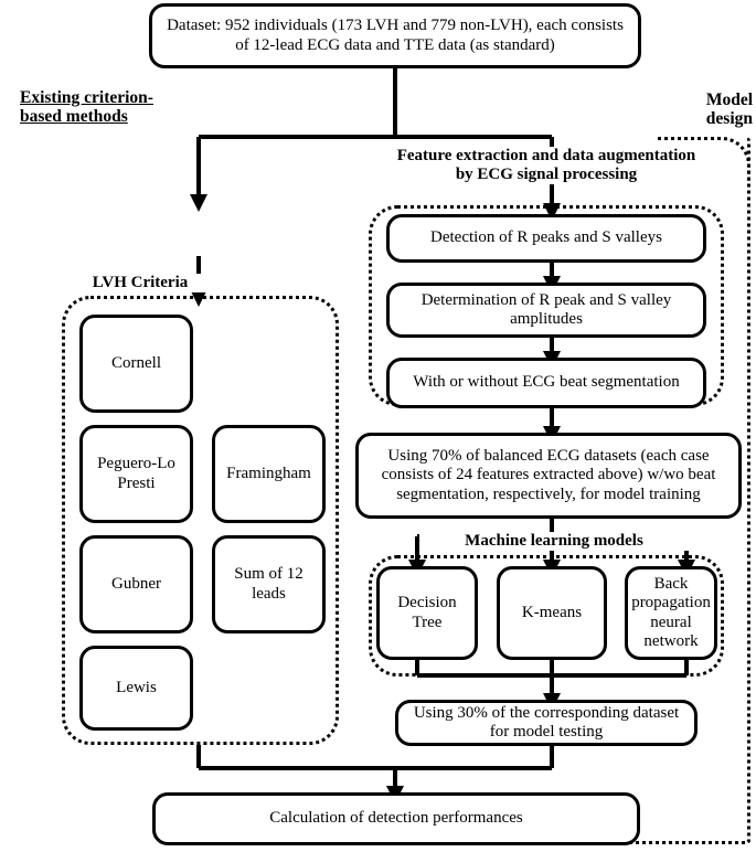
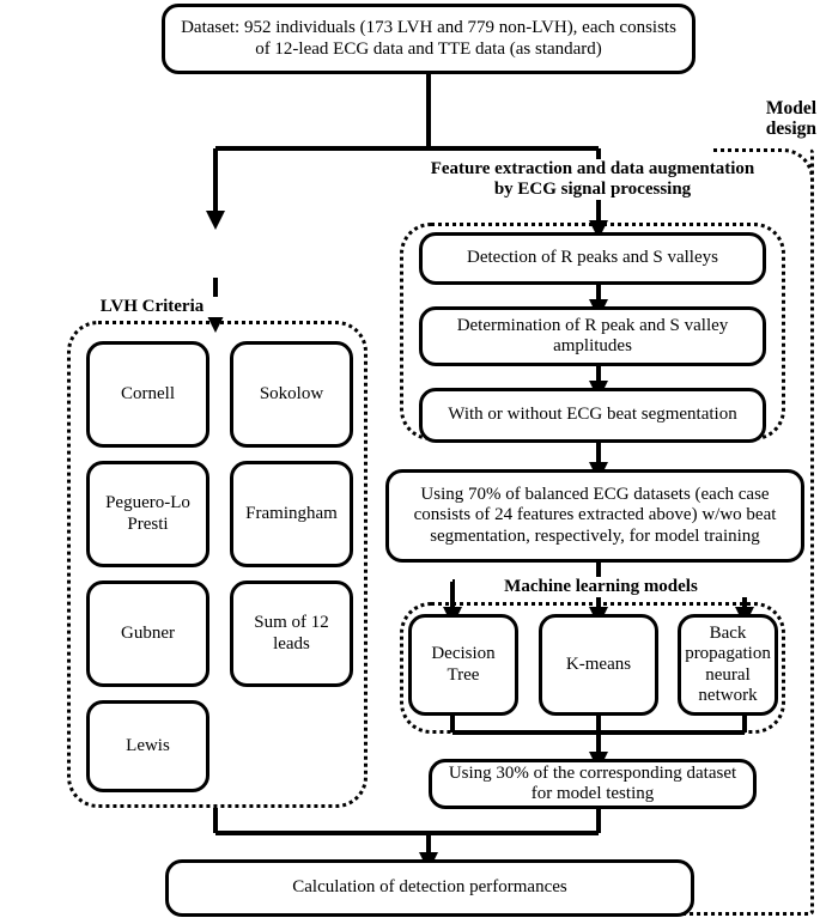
- Existing criterion-
- based methods
  Model
  design
  Feature extraction and data augmentation
  by ECG signal processing
  LVH Criteria
  Machine learning models
  Dataset: 952 individuals (173 LVH and 779 non-LVH), each consists of 12-lead ECG data and TTE data (as standard)
  Detection of R peaks and S valleys
  Determination of R peak and S valley amplitudes
  With or without ECG beat segmentation
  Using 70% of balanced ECG datasets (each case consists of 24 features extracted above) w/wo beat segmentation, respectively, for model training
  Cornell
+ Sokolow
  Peguero-Lo Presti
  Framingham
  Gubner
  Sum of 12 leads
  Lewis
  Decision Tree
  K-means
  Back propagation neural network
  Using 30% of the corresponding dataset for model testing
  Calculation of detection performances
